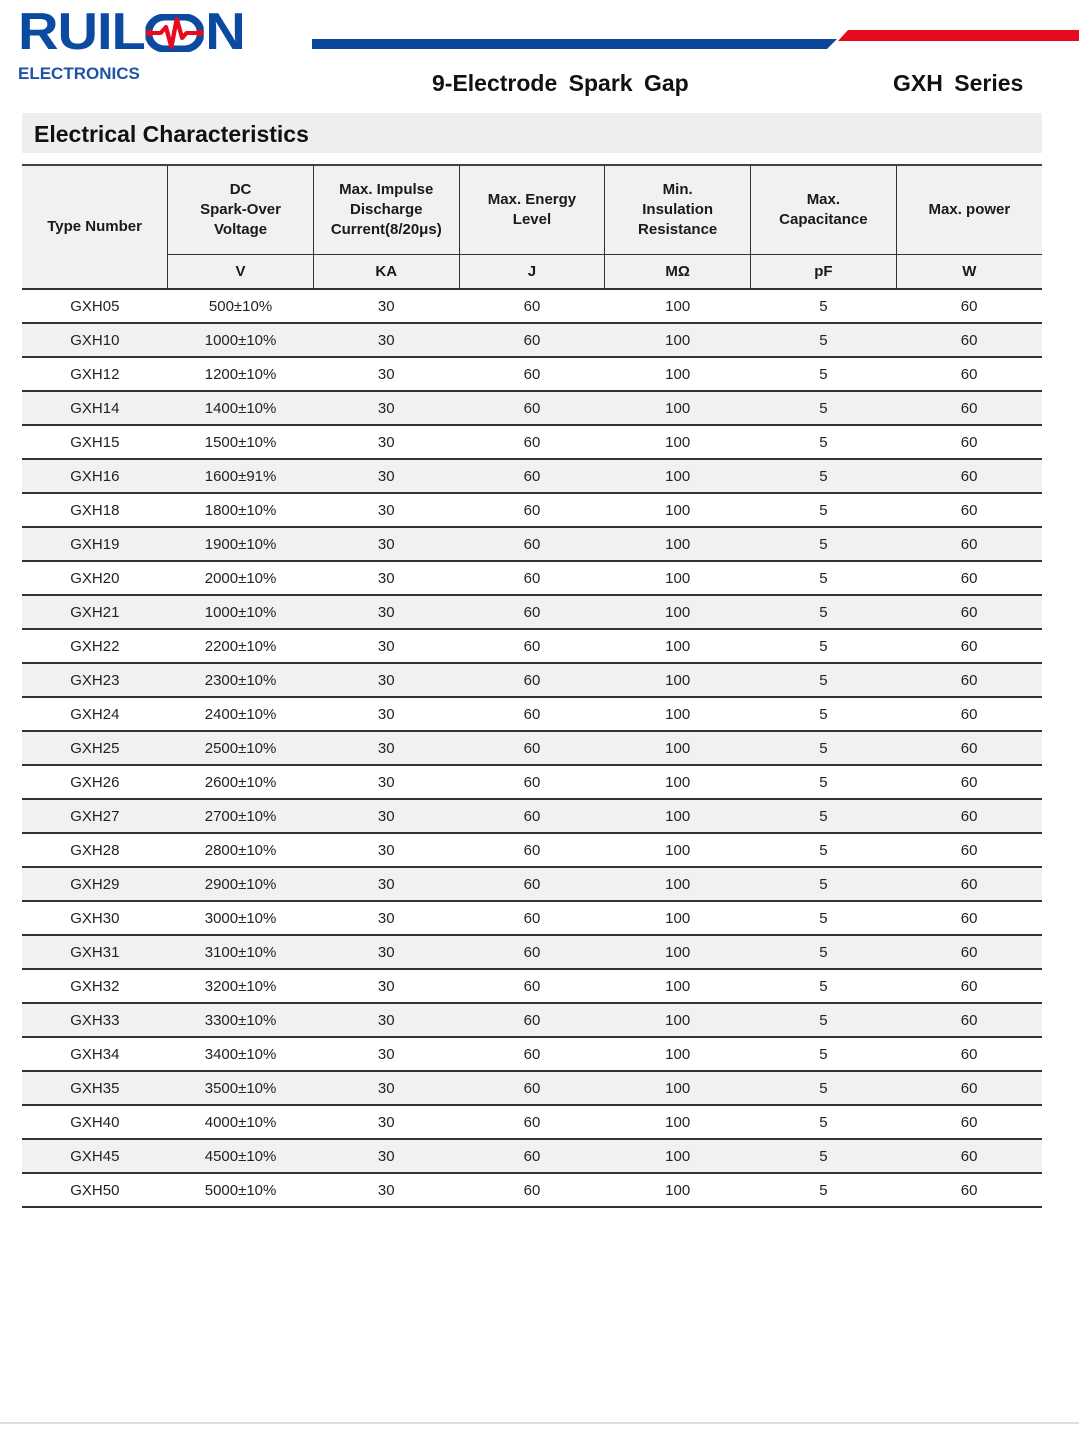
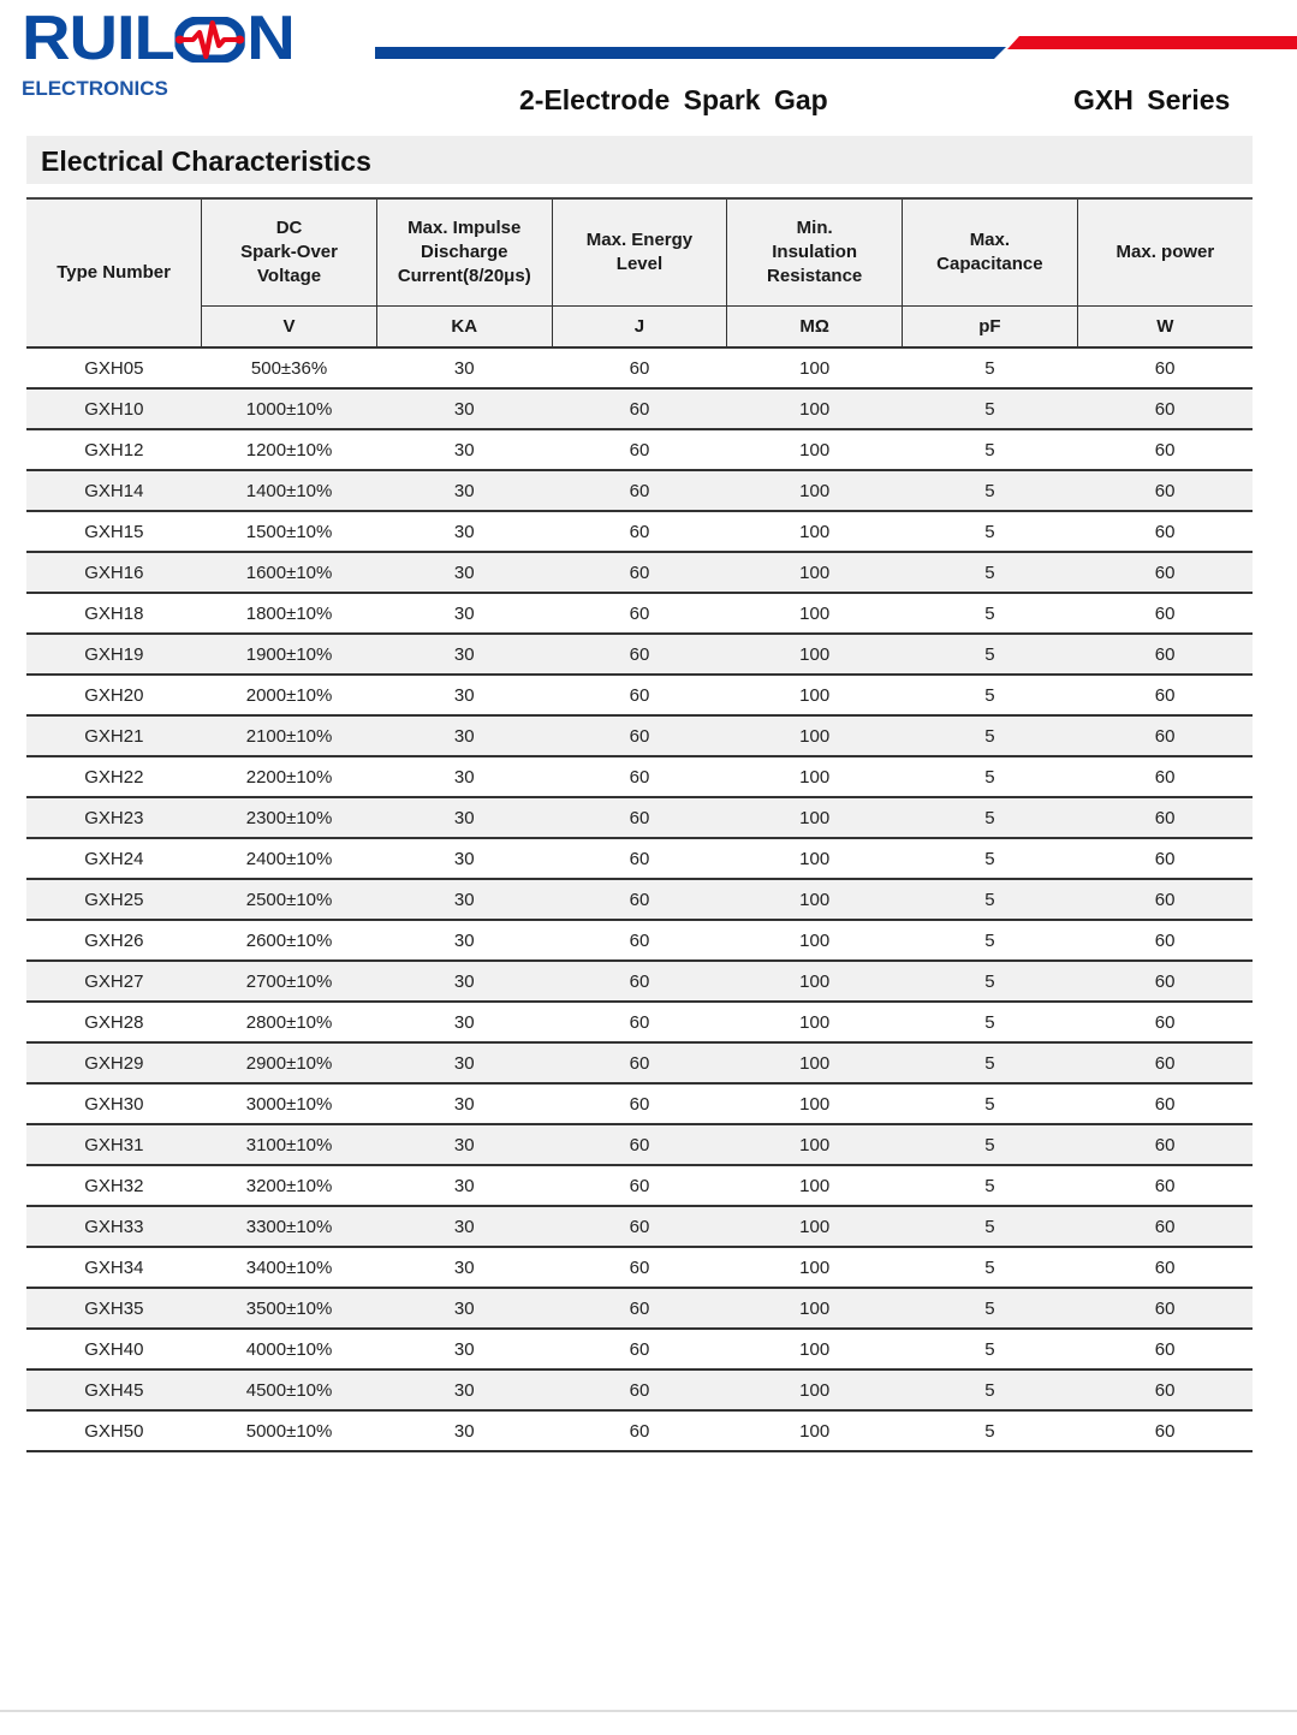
  RUIL
  N
  ELECTRONICS
- 9-Electrode Spark Gap
+ 2-Electrode Spark Gap
  GXH Series
  Electrical Characteristics
  Type Number	DC Spark-Over Voltage	Max. Impulse Discharge Current(8/20μs)	Max. Energy Level	Min. Insulation Resistance	Max. Capacitance	Max. power
  V	KA	J	MΩ	pF	W
- GXH05	500±10%	30	60	100	5	60
+ GXH05	500±36%	30	60	100	5	60
  GXH10	1000±10%	30	60	100	5	60
  GXH12	1200±10%	30	60	100	5	60
  GXH14	1400±10%	30	60	100	5	60
  GXH15	1500±10%	30	60	100	5	60
- GXH16	1600±91%	30	60	100	5	60
+ GXH16	1600±10%	30	60	100	5	60
  GXH18	1800±10%	30	60	100	5	60
  GXH19	1900±10%	30	60	100	5	60
  GXH20	2000±10%	30	60	100	5	60
- GXH21	1000±10%	30	60	100	5	60
+ GXH21	2100±10%	30	60	100	5	60
  GXH22	2200±10%	30	60	100	5	60
  GXH23	2300±10%	30	60	100	5	60
  GXH24	2400±10%	30	60	100	5	60
  GXH25	2500±10%	30	60	100	5	60
  GXH26	2600±10%	30	60	100	5	60
  GXH27	2700±10%	30	60	100	5	60
  GXH28	2800±10%	30	60	100	5	60
  GXH29	2900±10%	30	60	100	5	60
  GXH30	3000±10%	30	60	100	5	60
  GXH31	3100±10%	30	60	100	5	60
  GXH32	3200±10%	30	60	100	5	60
  GXH33	3300±10%	30	60	100	5	60
  GXH34	3400±10%	30	60	100	5	60
  GXH35	3500±10%	30	60	100	5	60
  GXH40	4000±10%	30	60	100	5	60
  GXH45	4500±10%	30	60	100	5	60
  GXH50	5000±10%	30	60	100	5	60
